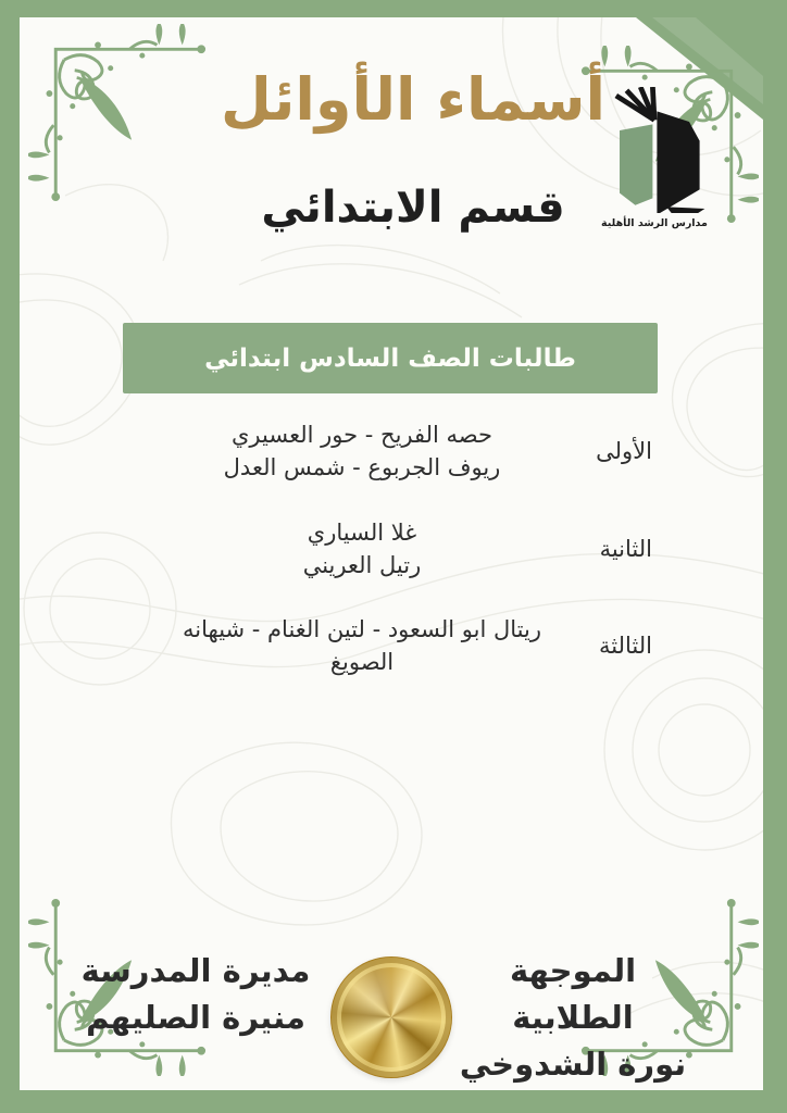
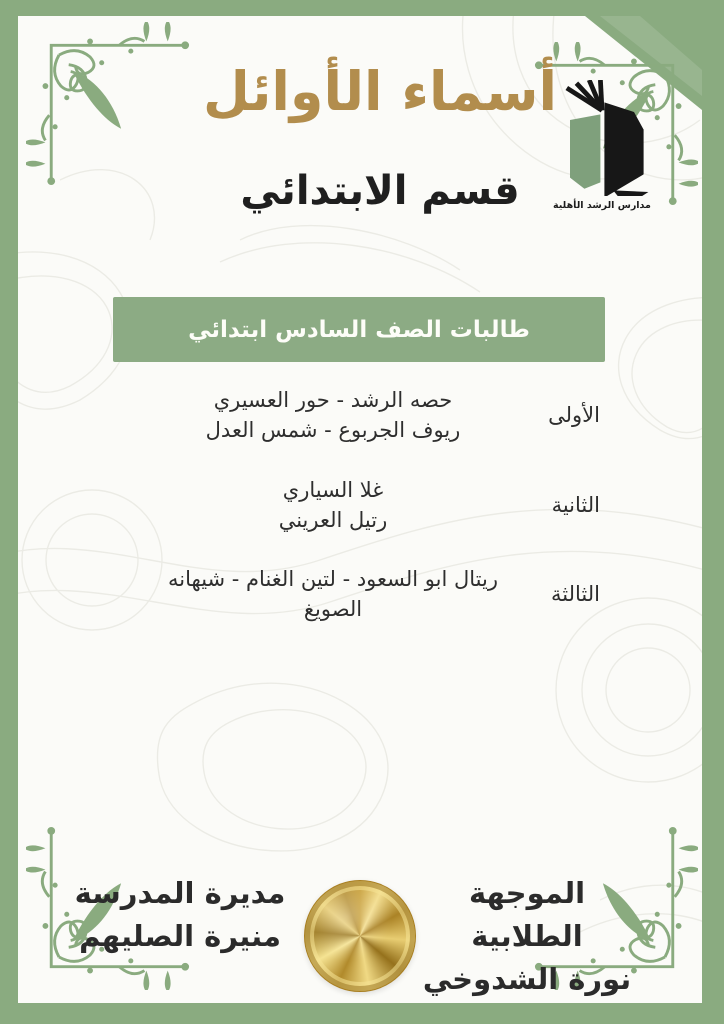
  أسماء الأوائل
  قسم الابتدائي
  مدارس الرشد الأهلية
  طالبات الصف السادس ابتدائي
  الأولى
- حصه الفريح - حور العسيري
+ حصه الرشد - حور العسيري
  ريوف الجربوع - شمس العدل
  الثانية
  غلا السياري
  رتيل العريني
  الثالثة
  ريتال ابو السعود - لتين الغنام - شيهانه الصويغ
  مديرة المدرسة
  منيرة الصليهم
  الموجهة الطلابية
  نورة الشدوخي
